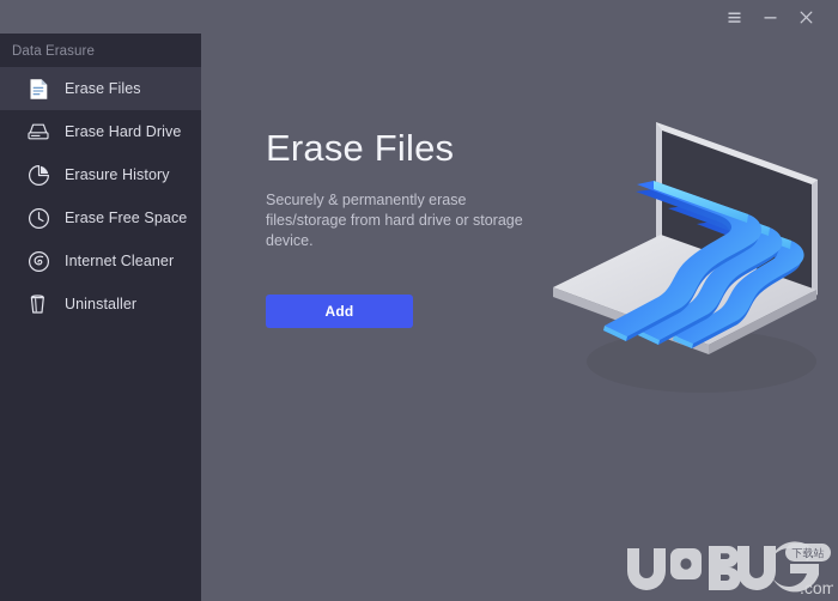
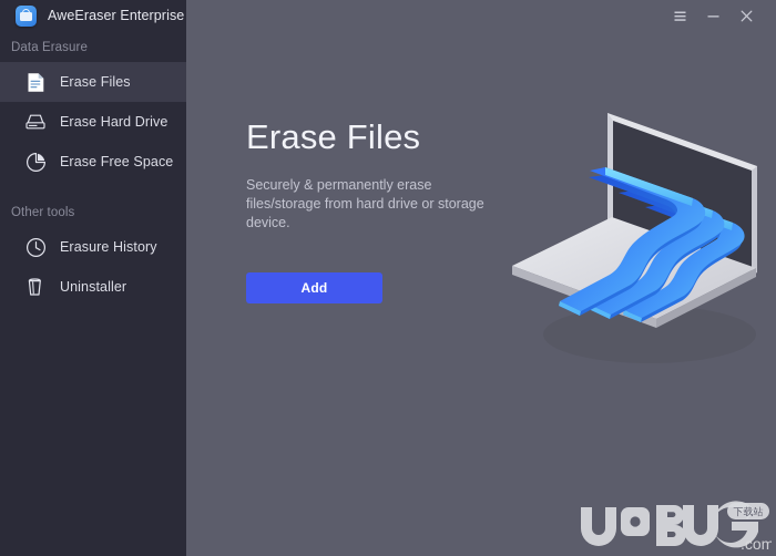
+ AweEraser Enterprise
  Data Erasure
  Erase Files
  Erase Hard Drive
- Erasure History
+ Erase Free Space
+ Other tools
- Erase Free Space
+ Erasure History
- Internet Cleaner
  Uninstaller
  Erase Files
  Securely & permanently erase files/storage from hard drive or storage device.
  Add
  下载站
  .com
